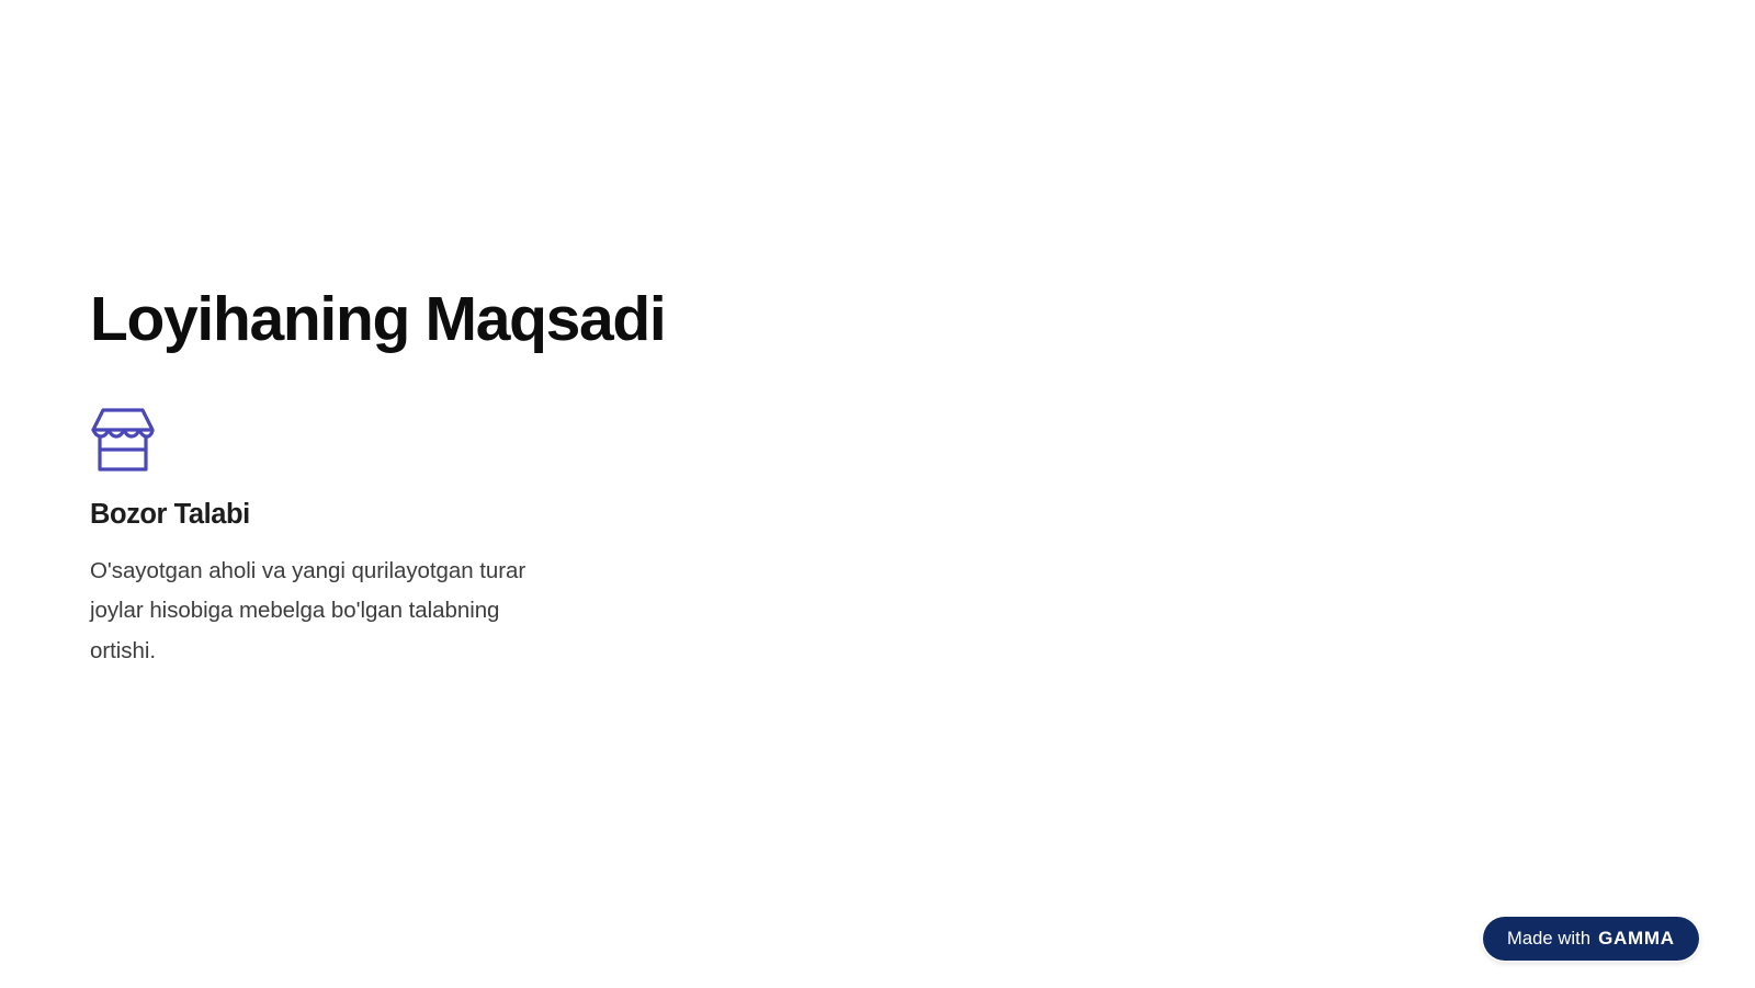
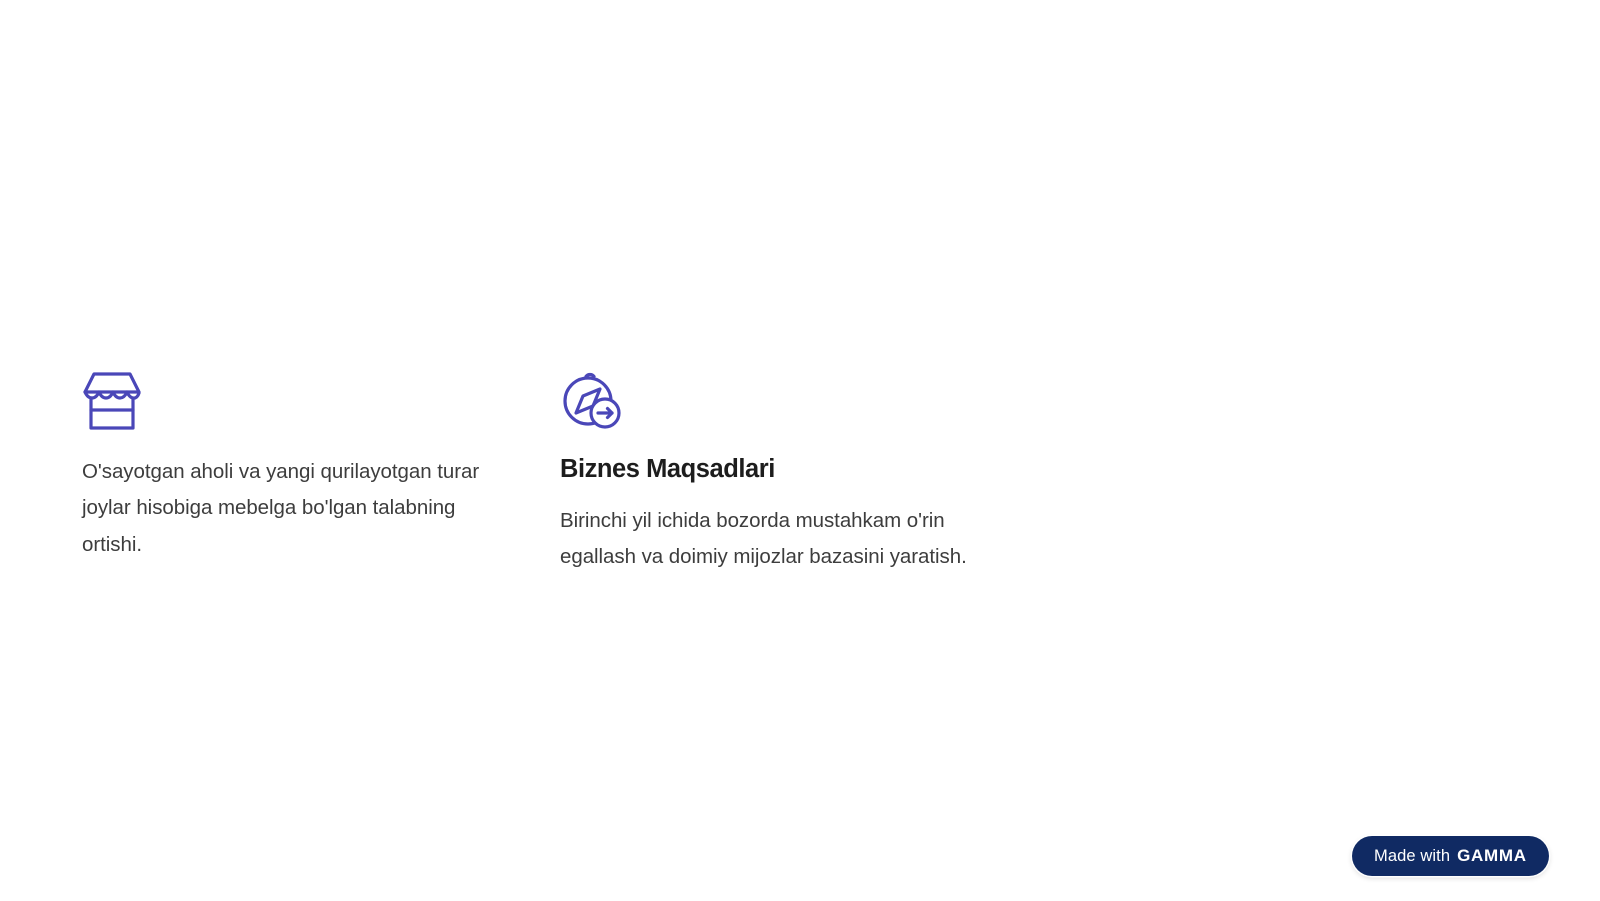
- Loyihaning Maqsadi
- Bozor Talabi
  O'sayotgan aholi va yangi qurilayotgan turar joylar hisobiga mebelga bo'lgan talabning ortishi.
+ Biznes Maqsadlari
+ Birinchi yil ichida bozorda mustahkam o'rin egallash va doimiy mijozlar bazasini yaratish.
  Made with
  GAMMA
